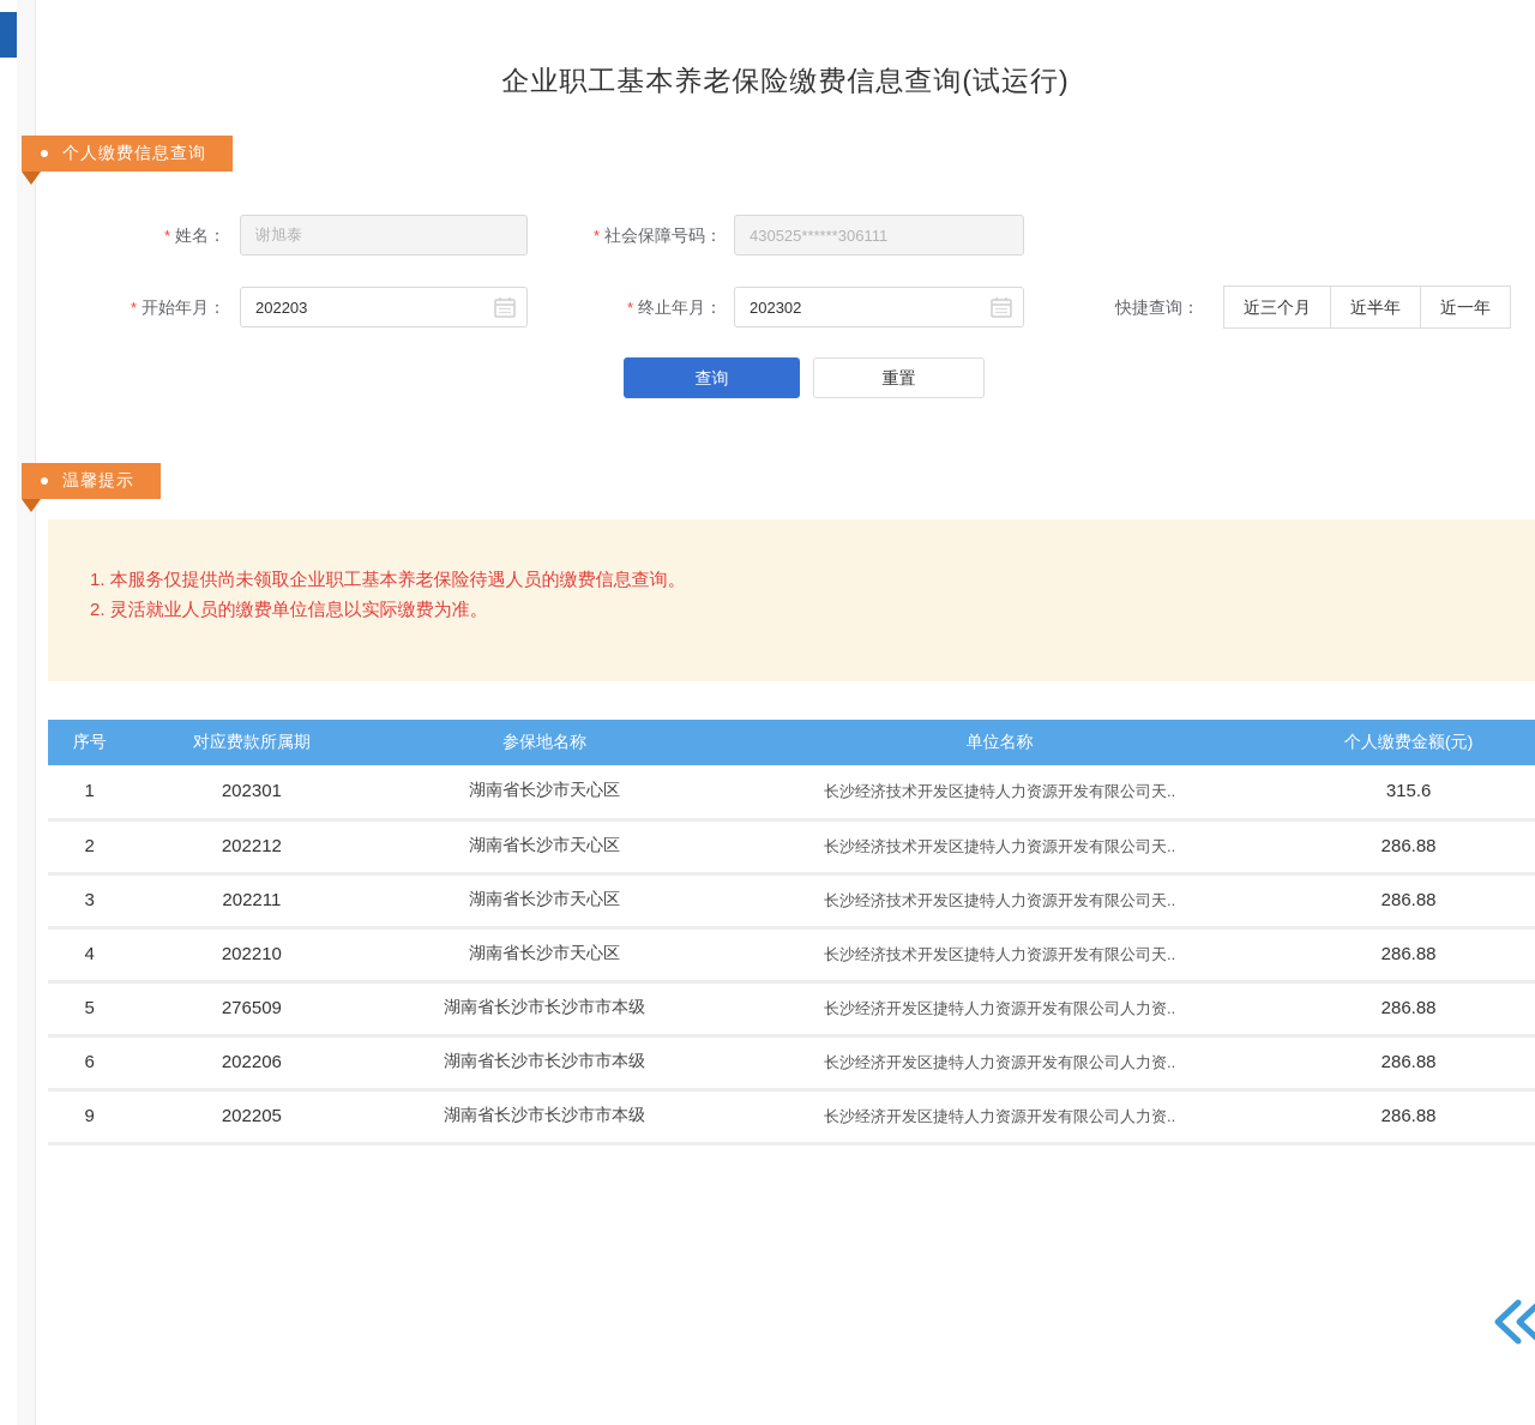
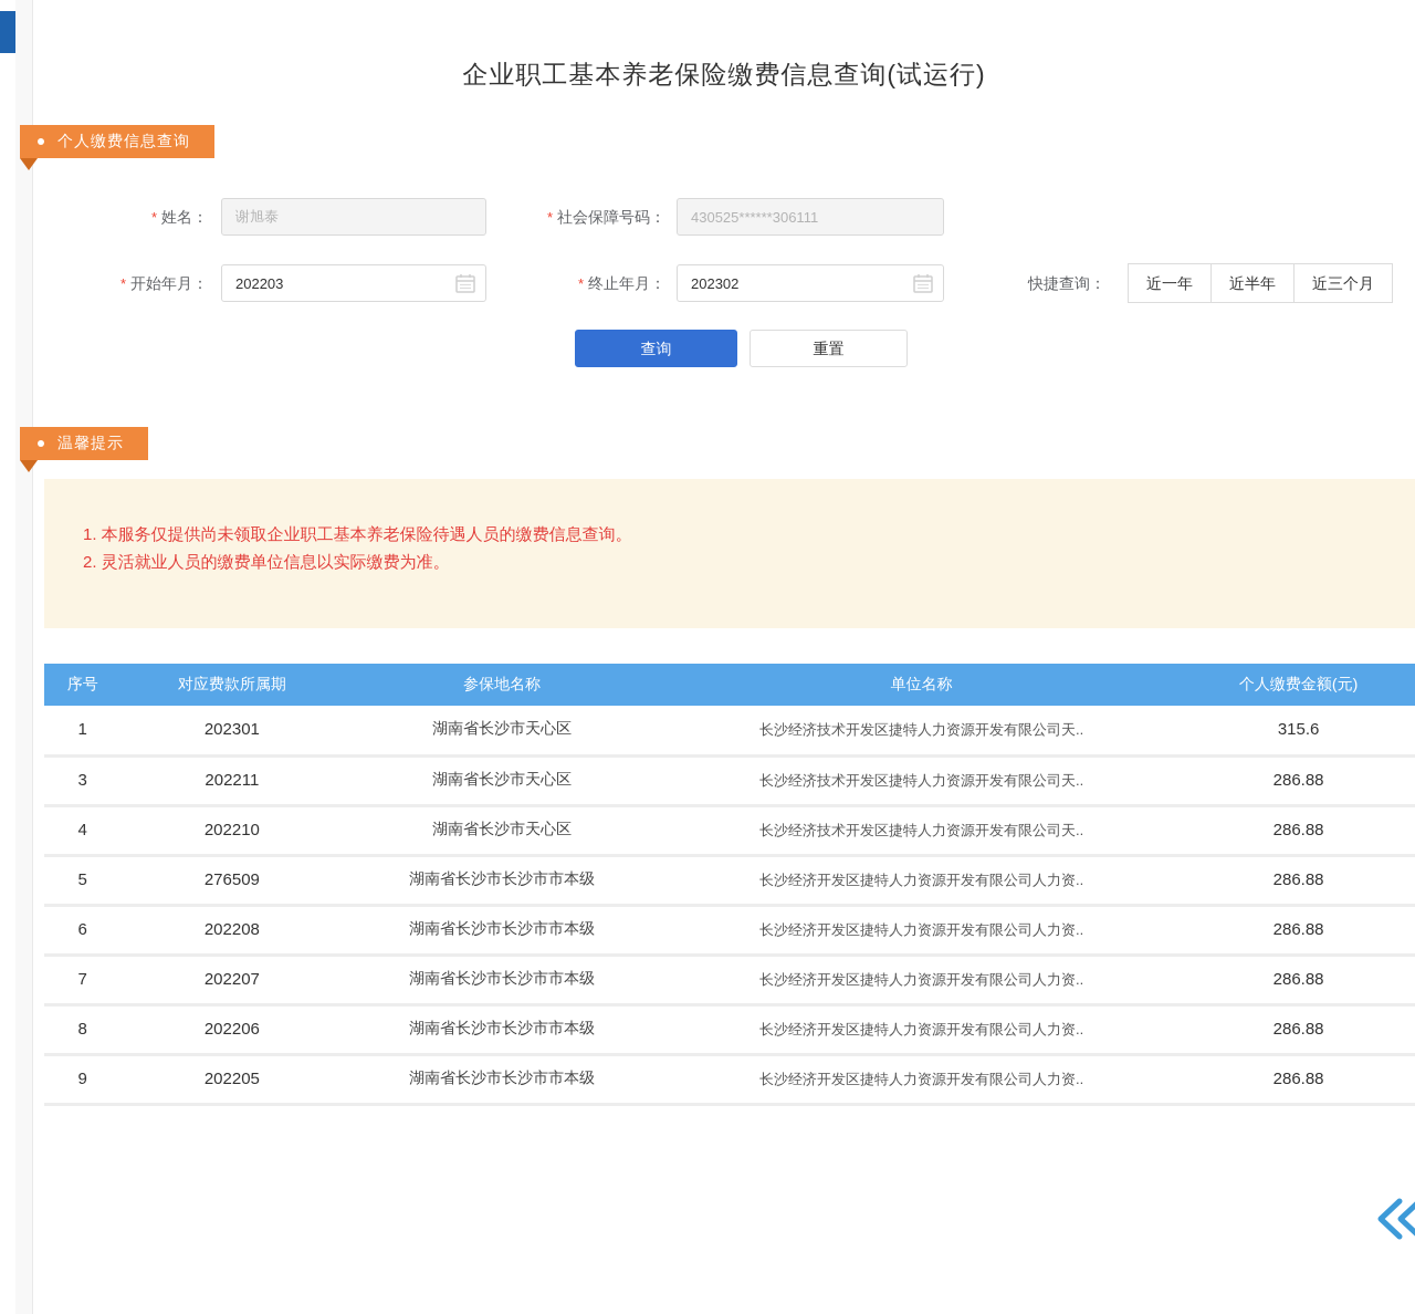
  企业职工基本养老保险缴费信息查询(试运行)
  个人缴费信息查询
  * 姓名：
  谢旭泰
  * 社会保障号码：
  430525******306111
  * 开始年月：
  202203
  * 终止年月：
  202302
  快捷查询：
- 近三个月
+ 近一年
  近半年
- 近一年
+ 近三个月
  查询
  重置
  温馨提示
  1. 本服务仅提供尚未领取企业职工基本养老保险待遇人员的缴费信息查询。
  2. 灵活就业人员的缴费单位信息以实际缴费为准。
  序号	对应费款所属期	参保地名称	单位名称	个人缴费金额(元)
  1	202301	湖南省长沙市天心区	长沙经济技术开发区捷特人力资源开发有限公司天..	315.6
- 2	202212	湖南省长沙市天心区	长沙经济技术开发区捷特人力资源开发有限公司天..	286.88
  3	202211	湖南省长沙市天心区	长沙经济技术开发区捷特人力资源开发有限公司天..	286.88
  4	202210	湖南省长沙市天心区	长沙经济技术开发区捷特人力资源开发有限公司天..	286.88
  5	276509	湖南省长沙市长沙市市本级	长沙经济开发区捷特人力资源开发有限公司人力资..	286.88
+ 6	202208	湖南省长沙市长沙市市本级	长沙经济开发区捷特人力资源开发有限公司人力资..	286.88
+ 7	202207	湖南省长沙市长沙市市本级	长沙经济开发区捷特人力资源开发有限公司人力资..	286.88
- 6	202206	湖南省长沙市长沙市市本级	长沙经济开发区捷特人力资源开发有限公司人力资..	286.88
+ 8	202206	湖南省长沙市长沙市市本级	长沙经济开发区捷特人力资源开发有限公司人力资..	286.88
  9	202205	湖南省长沙市长沙市市本级	长沙经济开发区捷特人力资源开发有限公司人力资..	286.88
